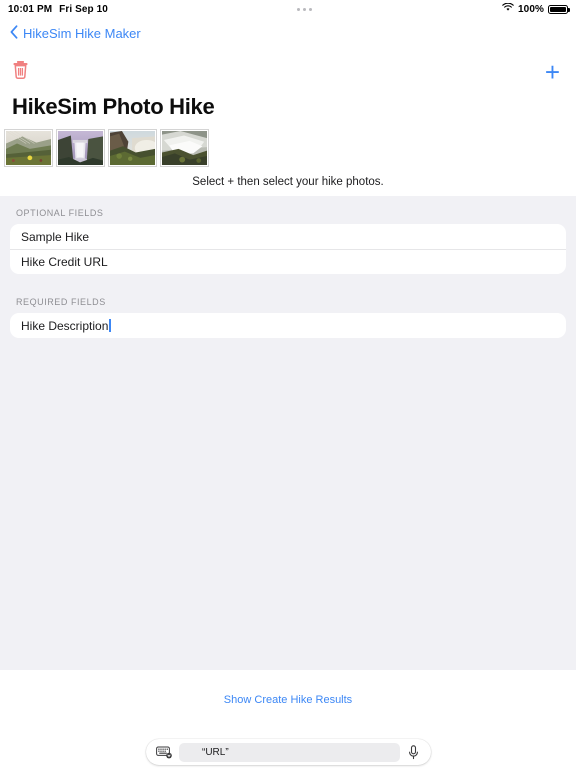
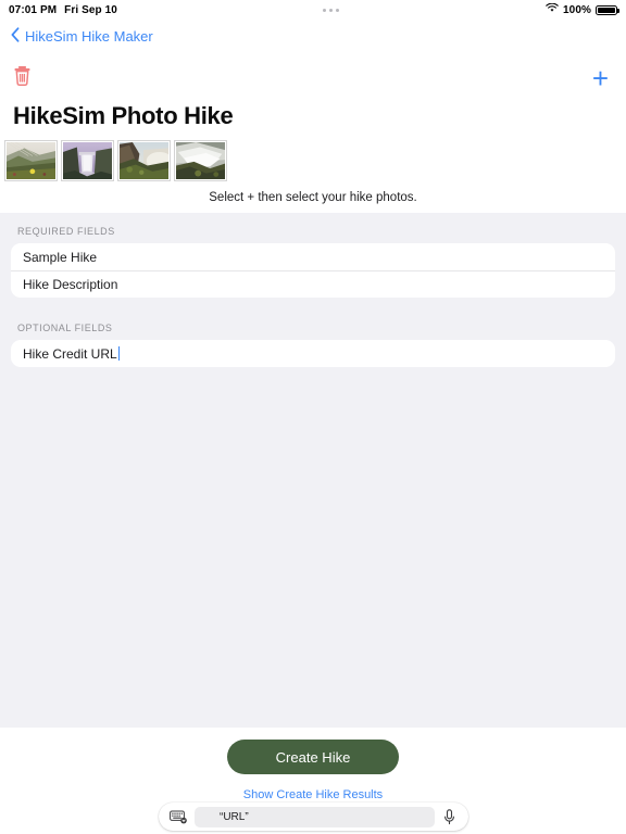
- 10:01 PM
+ 07:01 PM
  Fri Sep 10
  100%
  HikeSim Hike Maker
  +
  HikeSim Photo Hike
  Select + then select your hike photos.
- OPTIONAL FIELDS
+ REQUIRED FIELDS
  Sample Hike
- Hike Credit URL
+ Hike Description
- REQUIRED FIELDS
+ OPTIONAL FIELDS
- Hike Description
+ Hike Credit URL
+ Create Hike
  Show Create Hike Results
  “URL”
